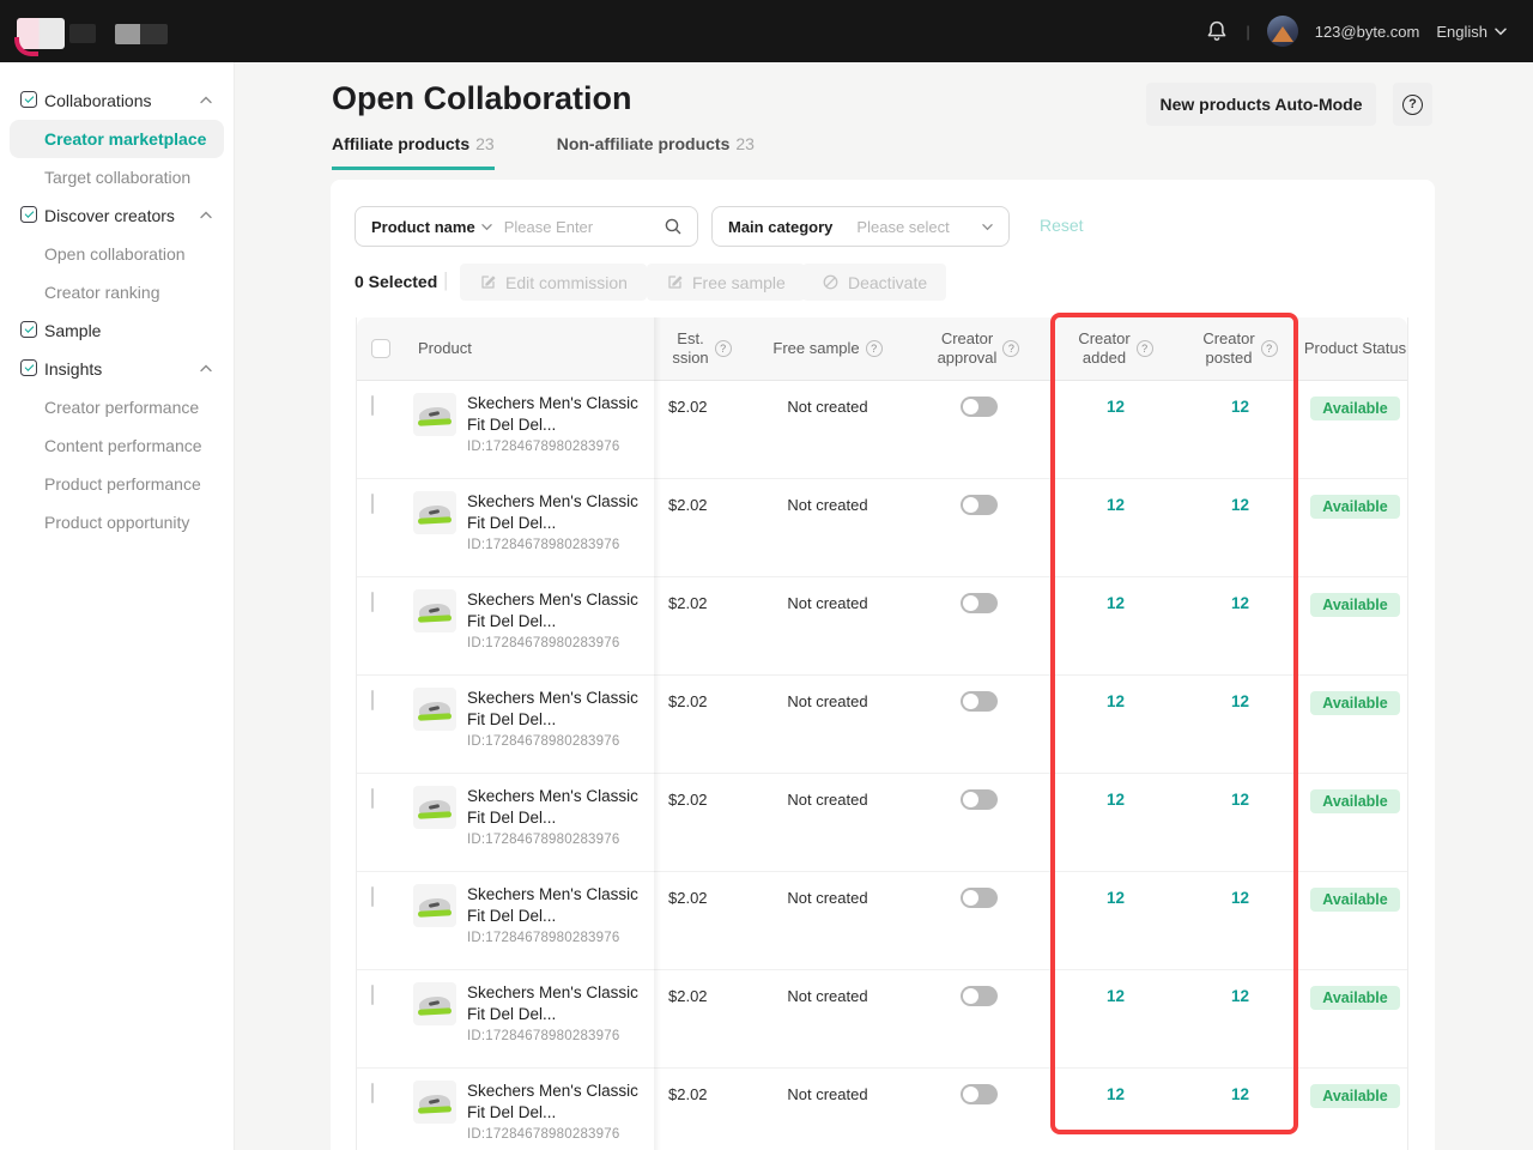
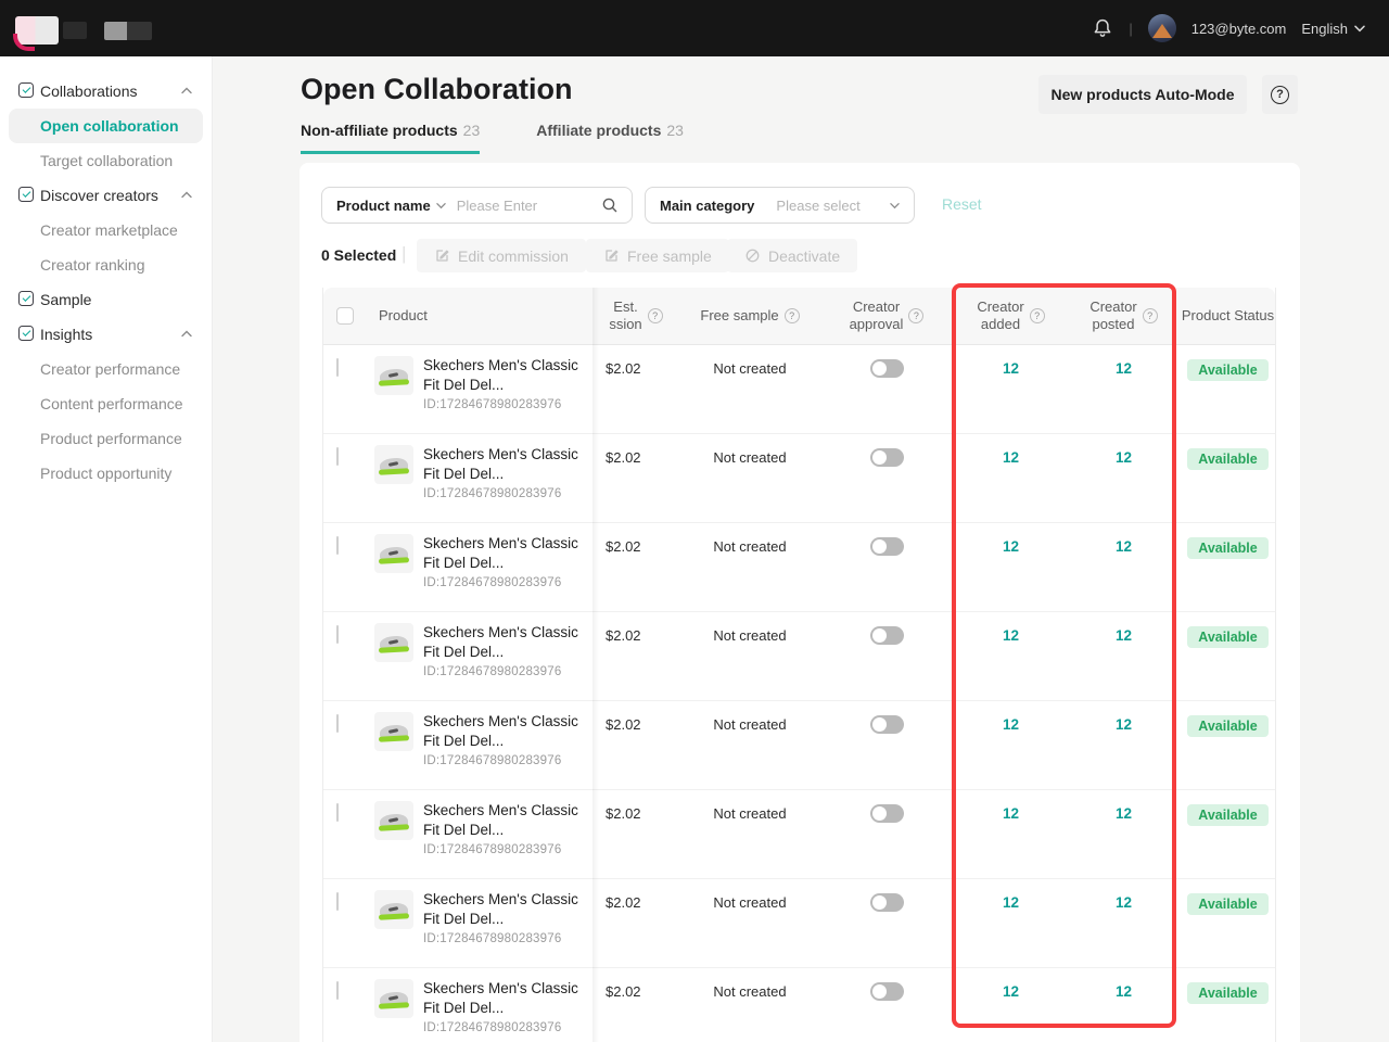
  |
  123@byte.com
  English
  Collaborations
- Creator marketplace
+ Open collaboration
  Target collaboration
  Discover creators
- Open collaboration
+ Creator marketplace
  Creator ranking
  Sample
  Insights
  Creator performance
  Content performance
  Product performance
  Product opportunity
  Open Collaboration
  New products Auto-Mode
  ?
- Affiliate products
+ Non-affiliate products
  23
- Non-affiliate products
+ Affiliate products
  23
  Product name
  Please Enter
  Main category
  Please select
  Reset
  0 Selected
  |
  Edit commission
  Free sample
  Deactivate
  Product
  Est.
  ssion
  ?
  Free sample
  ?
  Creator
  approval
  ?
  Creator
  added
  ?
  Creator
  posted
  ?
  Product Status
  Skechers Men's Classic Fit Del Del...
  ID:17284678980283976
  $2.02
  Not created
  12
  12
  Available
  Skechers Men's Classic Fit Del Del...
  ID:17284678980283976
  $2.02
  Not created
  12
  12
  Available
  Skechers Men's Classic Fit Del Del...
  ID:17284678980283976
  $2.02
  Not created
  12
  12
  Available
  Skechers Men's Classic Fit Del Del...
  ID:17284678980283976
  $2.02
  Not created
  12
  12
  Available
  Skechers Men's Classic Fit Del Del...
  ID:17284678980283976
  $2.02
  Not created
  12
  12
  Available
  Skechers Men's Classic Fit Del Del...
  ID:17284678980283976
  $2.02
  Not created
  12
  12
  Available
  Skechers Men's Classic Fit Del Del...
  ID:17284678980283976
  $2.02
  Not created
  12
  12
  Available
  Skechers Men's Classic Fit Del Del...
  ID:17284678980283976
  $2.02
  Not created
  12
  12
  Available
